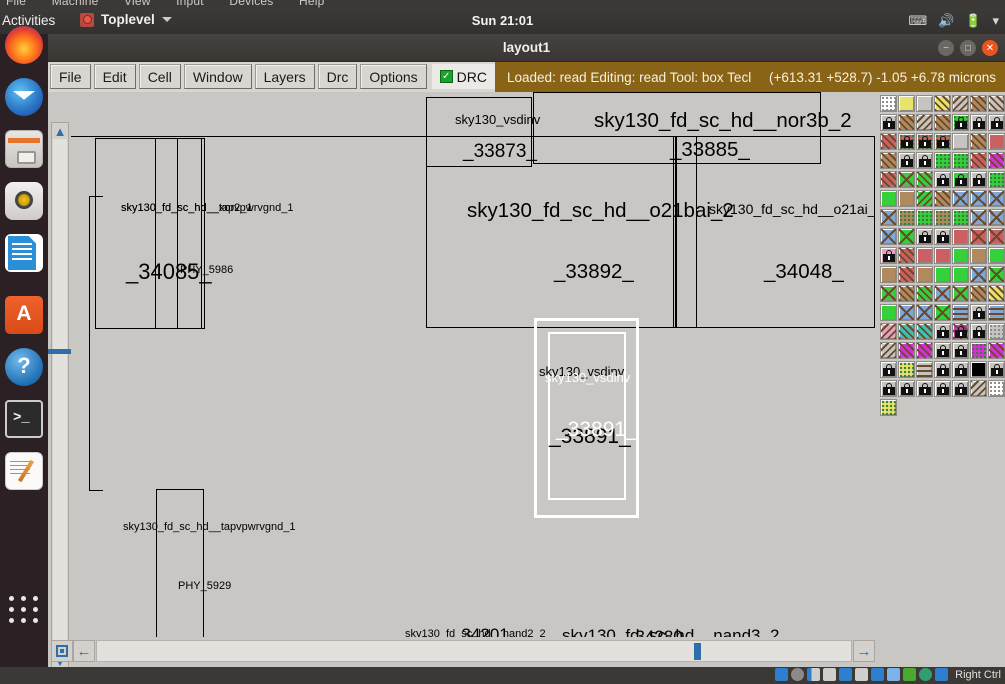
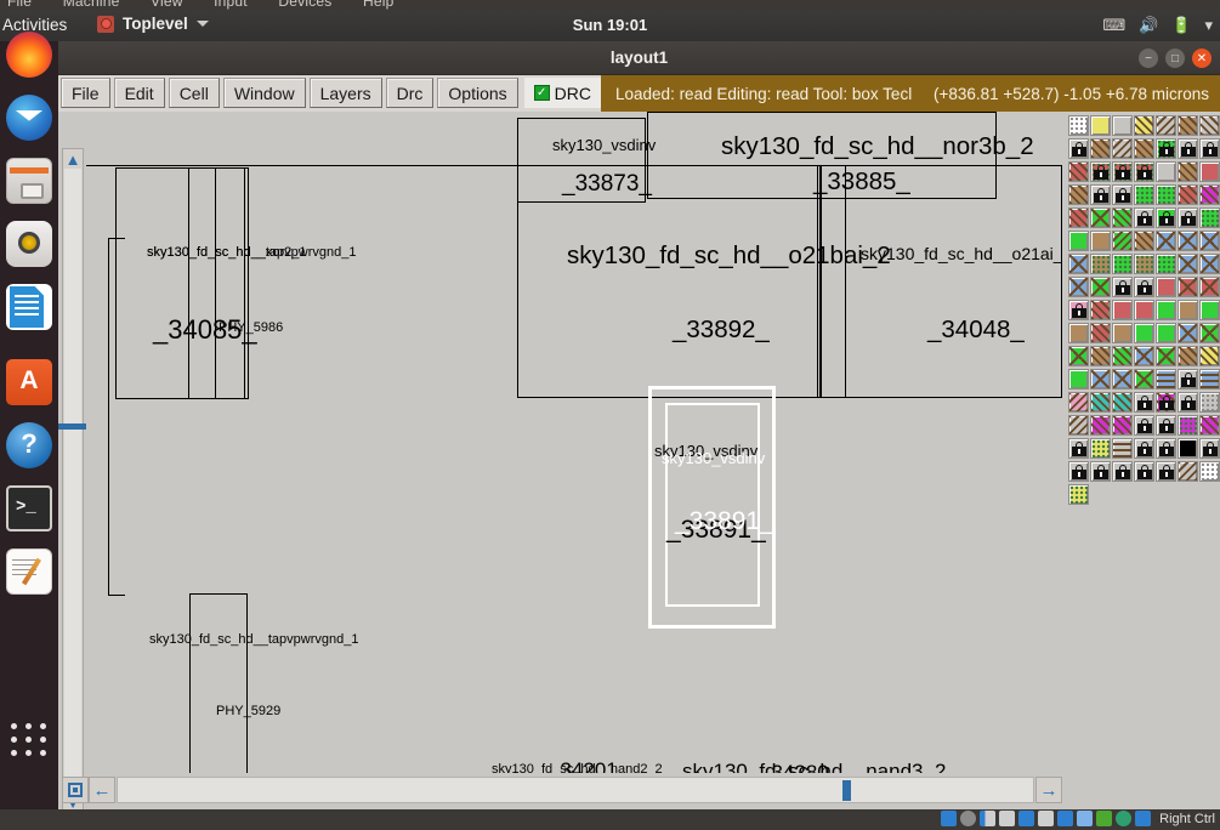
  File Machine View Input Devices Help
  Activities
  Toplevel
- Sun 21:01
+ Sun 19:01
  ⌨
  🔊
  🔋
  ▾
  layout1
  −
  □
  ✕
  File
  Edit
  Cell
  Window
  Layers
  Drc
  Options
  ✓
  DRC
  Loaded: read Editing: read Tool: box Tecl
- (+613.31 +528.7) -1.05 +6.78 microns
+ (+836.81 +528.7) -1.05 +6.78 microns
  ▲
  sky130_vsdinv
  _33873_
  sky130_fd_sc_hd__nor3b_2
  _33885_
  sky130_fd_sc_hd__o21bai_2
  _33892_
  sky130_fd_sc_hd__o21ai_
  _34048_
  sky130_fd_sc_hd__tapvpwrvgnd_1
  sky130_fd_sc_hd__xor2_1
  _34085_
  PHY_5986
  sky130_fd_sc_hd__tapvpwrvgnd_1
  PHY_5929
  sky130_vsdinv
  sky130_vsdinv
  _33891_
  _33891_
  sky130_fd_sc_hd__nand2_2
  _34201_
  sky130_fd_sc_hd__nand3_2
  _34280_
  ←
  →
  Right Ctrl
